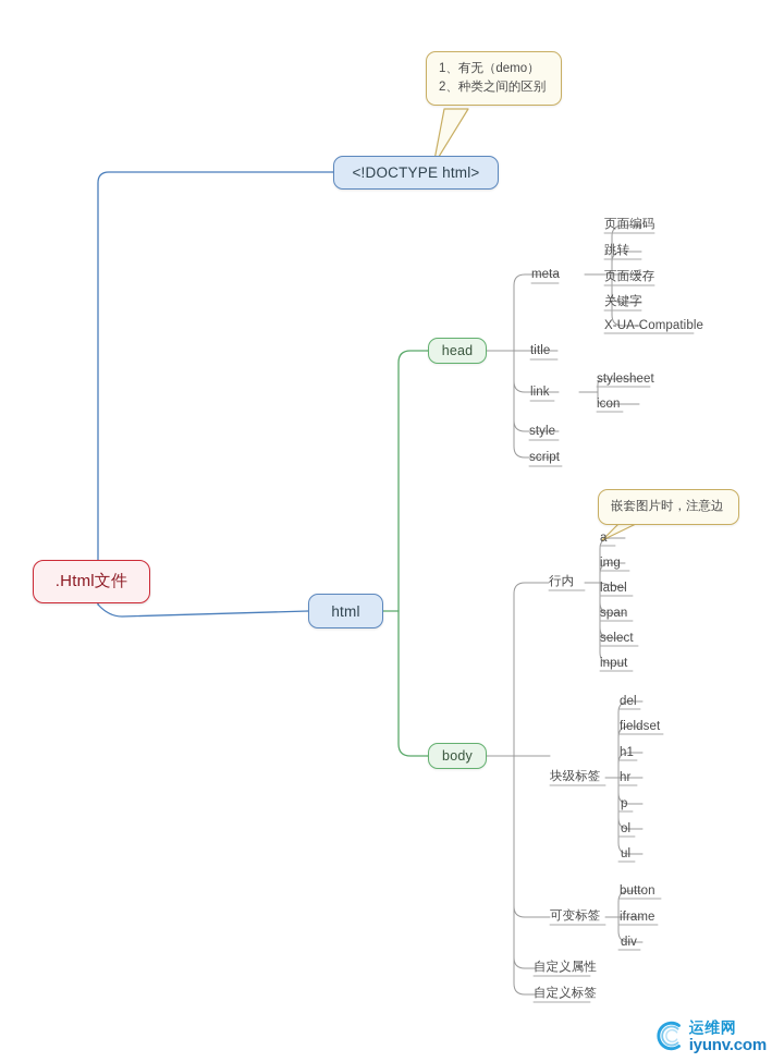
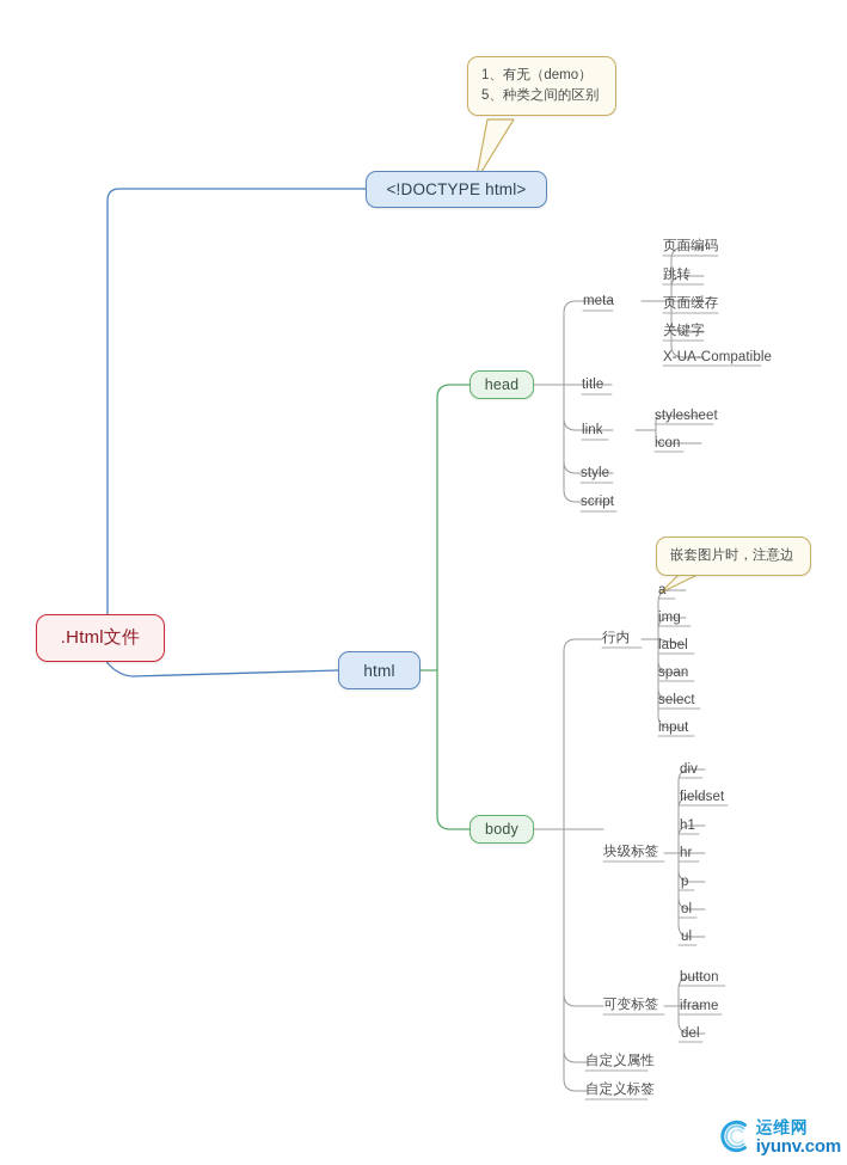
  .Html文件
  <!DOCTYPE html>
  html
  head
  body
  meta
  title
  link
  style
  script
  页面编码
  跳转
  页面缓存
  关键字
  X-UA-Compatible
  stylesheet
  icon
  行内
  块级标签
  可变标签
  自定义属性
  自定义标签
  a
  img
  label
  span
  select
  input
- del
+ div
  fieldset
  h1
  hr
  p
  ol
  ul
  button
  iframe
- div
+ del
  1、有无（demo）
- 2、种类之间的区别
+ 5、种类之间的区别
  嵌套图片时，注意边
  运维网
  iyunv.com
